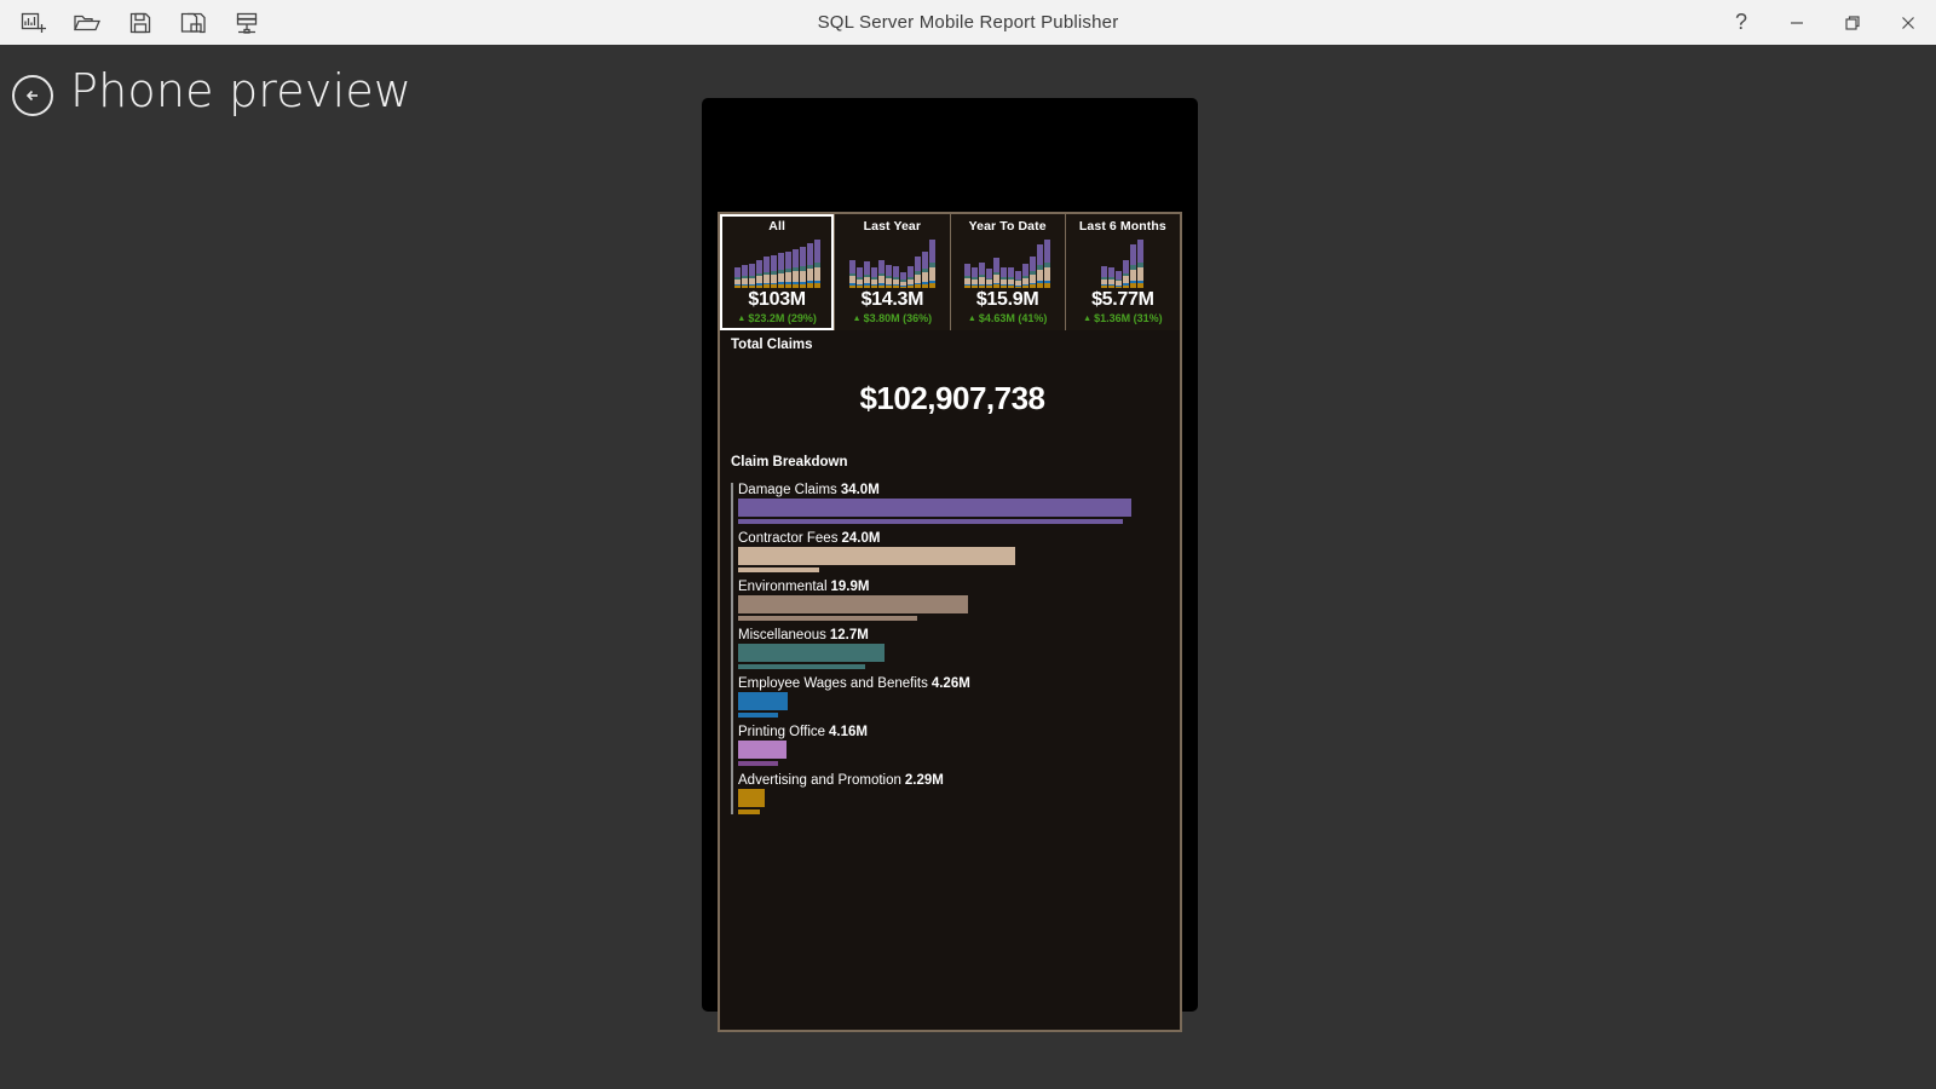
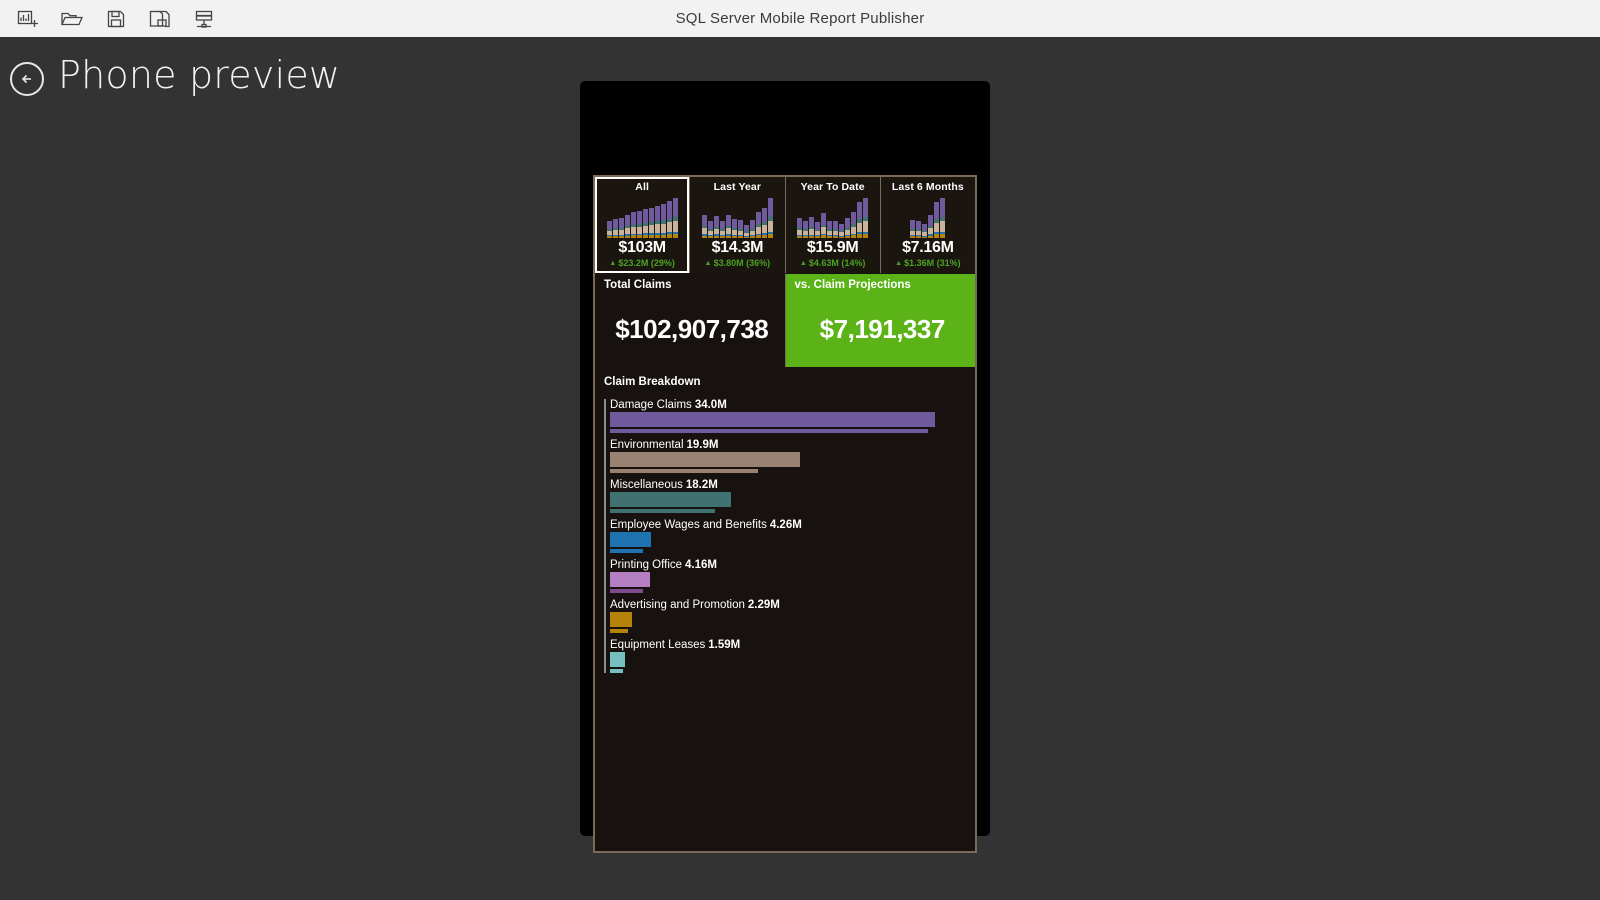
  SQL Server Mobile Report Publisher
- ?
  Phone preview
  All
  $103M
  $23.2M (29%)
  Last Year
  $14.3M
  $3.80M (36%)
  Year To Date
  $15.9M
- $4.63M (41%)
+ $4.63M (14%)
  Last 6 Months
- $5.77M
+ $7.16M
  $1.36M (31%)
  Total Claims
  $102,907,738
+ vs. Claim Projections
+ $7,191,337
  Claim Breakdown
  Damage Claims 34.0M
- Contractor Fees 24.0M
  Environmental 19.9M
- Miscellaneous 12.7M
+ Miscellaneous 18.2M
  Employee Wages and Benefits 4.26M
  Printing Office 4.16M
  Advertising and Promotion 2.29M
+ Equipment Leases 1.59M
